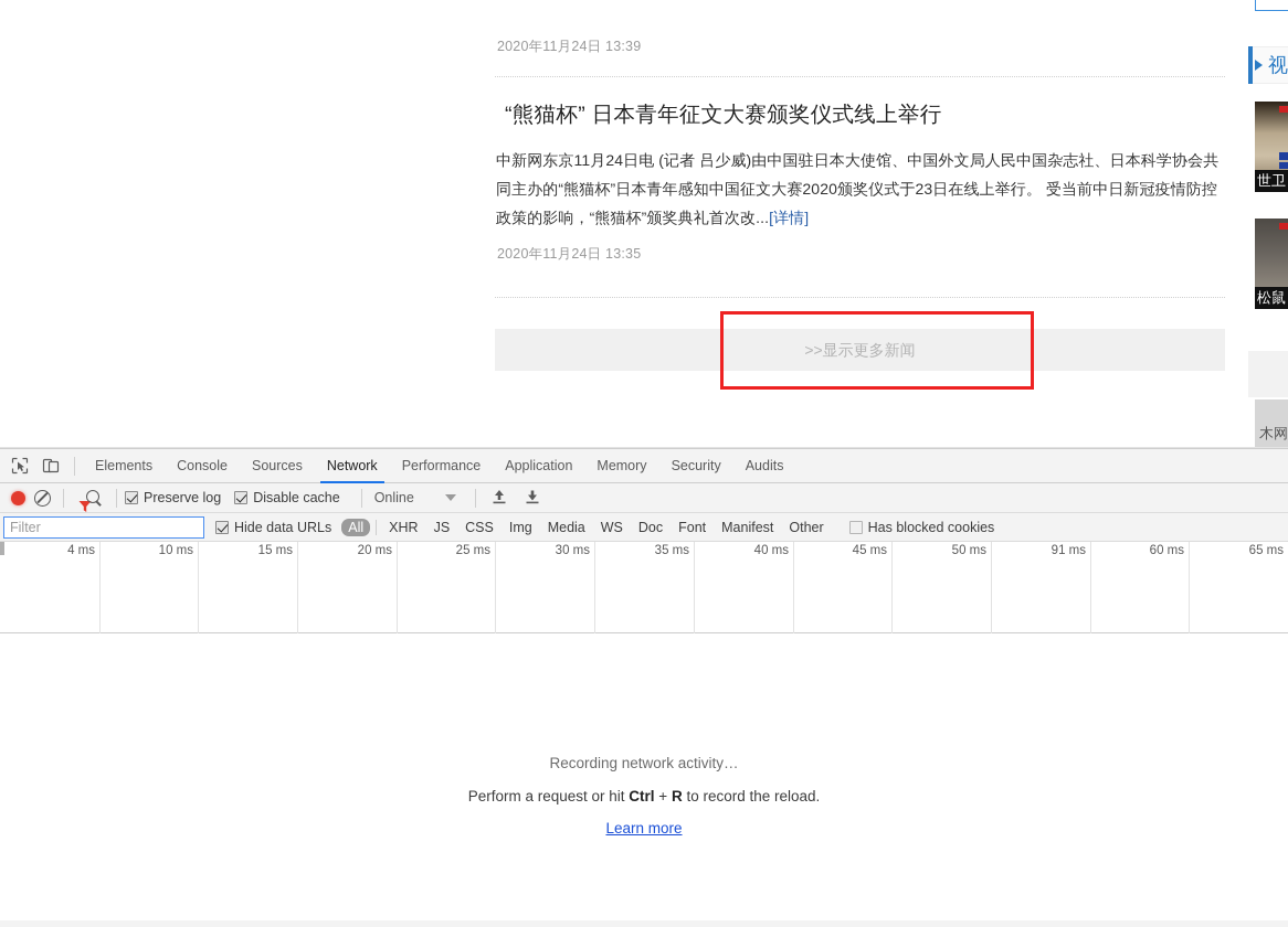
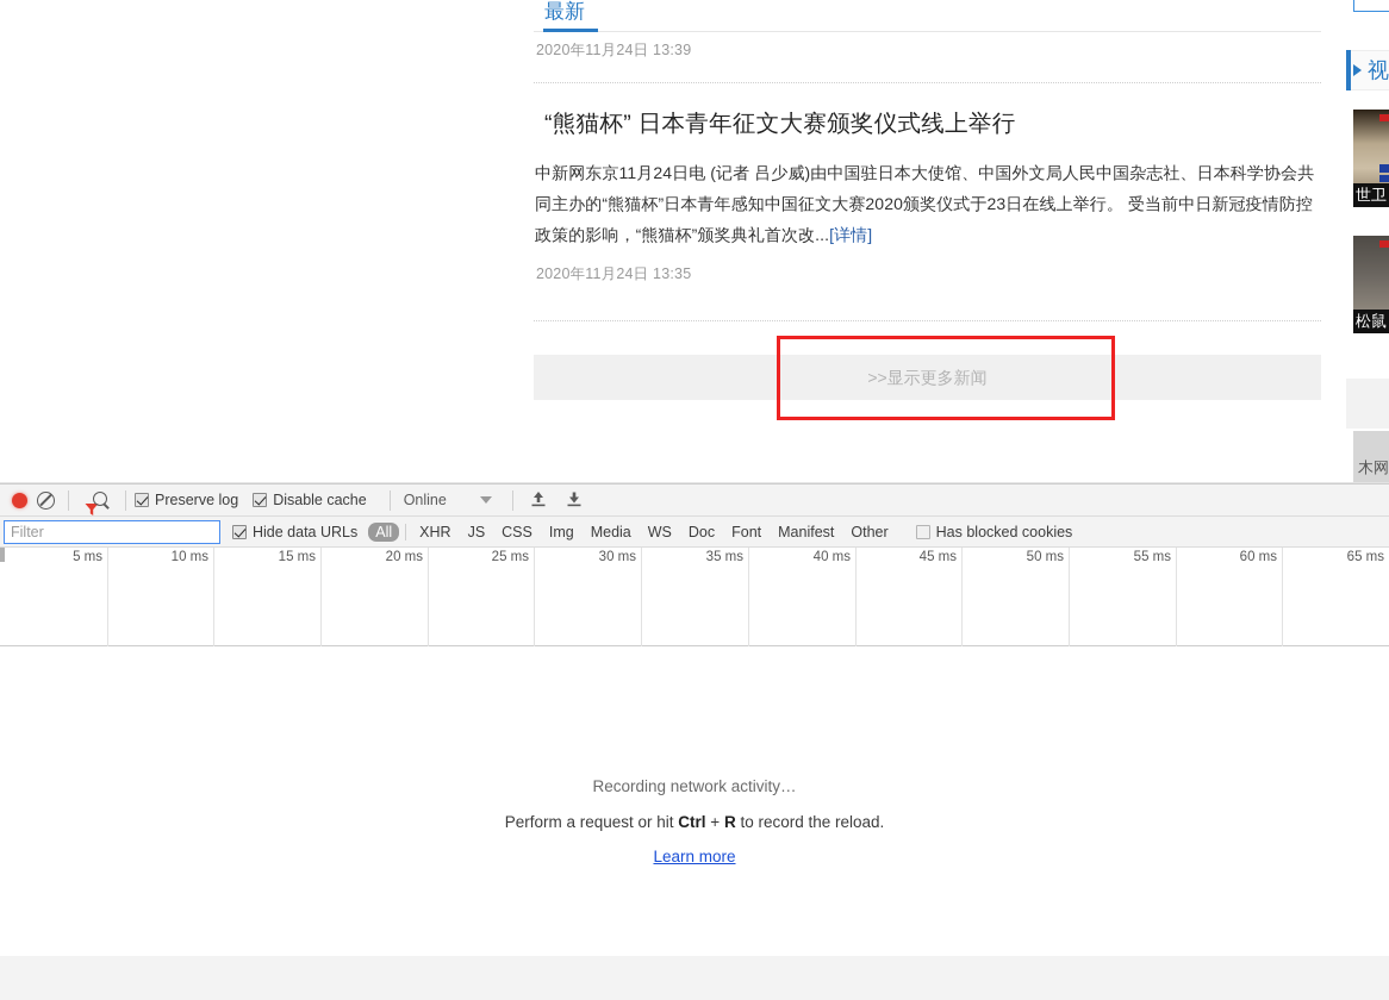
+ 最新
  2020年11月24日 13:39
  “熊猫杯” 日本青年征文大赛颁奖仪式线上举行
  中新网东京11月24日电 (记者 吕少威)由中国驻日本大使馆、中国外文局人民中国杂志社、日本科学协会共同主办的“熊猫杯”日本青年感知中国征文大赛2020颁奖仪式于23日在线上举行。 受当前中日新冠疫情防控政策的影响，“熊猫杯”颁奖典礼首次改...[详情]
  2020年11月24日 13:35
  >>显示更多新闻
  视
  世卫
  松鼠
  木网
- Elements
- Console
- Sources
- Network
- Performance
- Application
- Memory
- Security
- Audits
  Preserve log
  Disable cache
  Online
  Filter
  Hide data URLs
  All
  XHR
  JS
  CSS
  Img
  Media
  WS
  Doc
  Font
  Manifest
  Other
  Has blocked cookies
- 4 ms
+ 5 ms
  10 ms
  15 ms
  20 ms
  25 ms
  30 ms
  35 ms
  40 ms
  45 ms
  50 ms
- 91 ms
+ 55 ms
  60 ms
  65 ms
  Recording network activity…
  Perform a request or hit Ctrl + R to record the reload.
  Learn more
